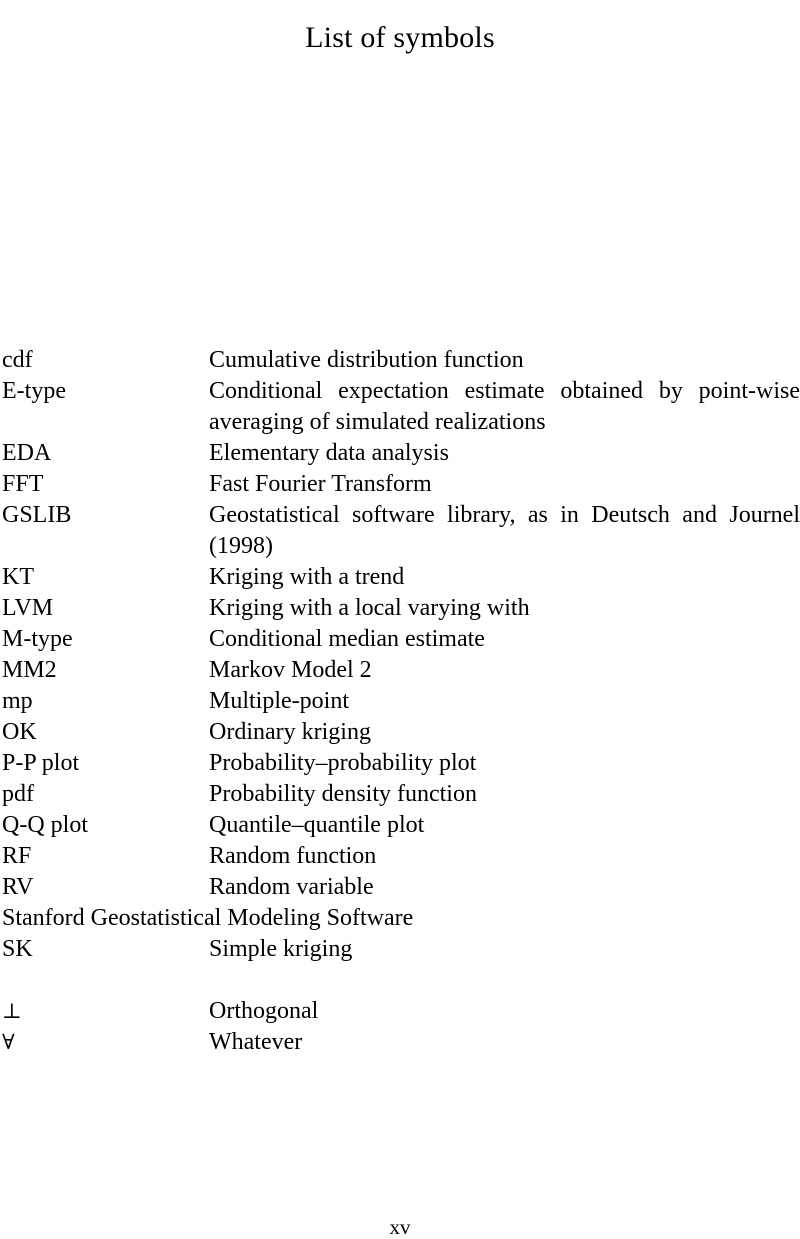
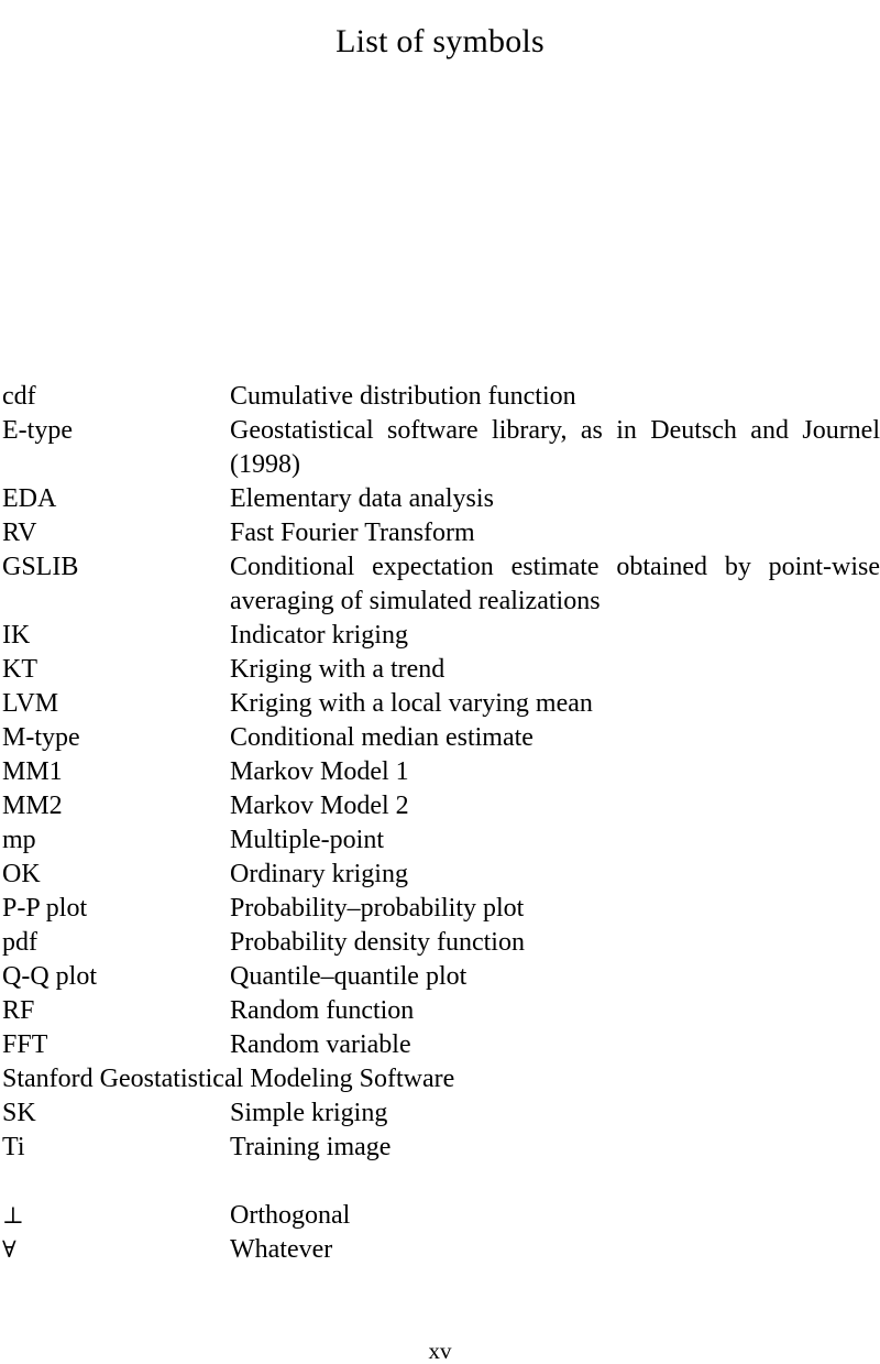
  List of symbols
  cdf
  Cumulative distribution function
  E-type
- Conditional expectation estimate obtained by point-wise averaging of simulated realizations
+ Geostatistical software library, as in Deutsch and Journel (1998)
  EDA
  Elementary data analysis
- FFT
+ RV
  Fast Fourier Transform
  GSLIB
- Geostatistical software library, as in Deutsch and Journel (1998)
+ Conditional expectation estimate obtained by point-wise averaging of simulated realizations
+ IK
+ Indicator kriging
  KT
  Kriging with a trend
  LVM
- Kriging with a local varying with
+ Kriging with a local varying mean
  M-type
  Conditional median estimate
+ MM1
+ Markov Model 1
  MM2
  Markov Model 2
  mp
  Multiple-point
  OK
  Ordinary kriging
  P-P plot
  Probability–probability plot
  pdf
  Probability density function
  Q-Q plot
  Quantile–quantile plot
  RF
  Random function
- RV
+ FFT
  Random variable
  Stanford Geostatistical Modeling Software
  SK
  Simple kriging
+ Ti
+ Training image
  ⊥
  Orthogonal
  ∀
  Whatever
  xv
